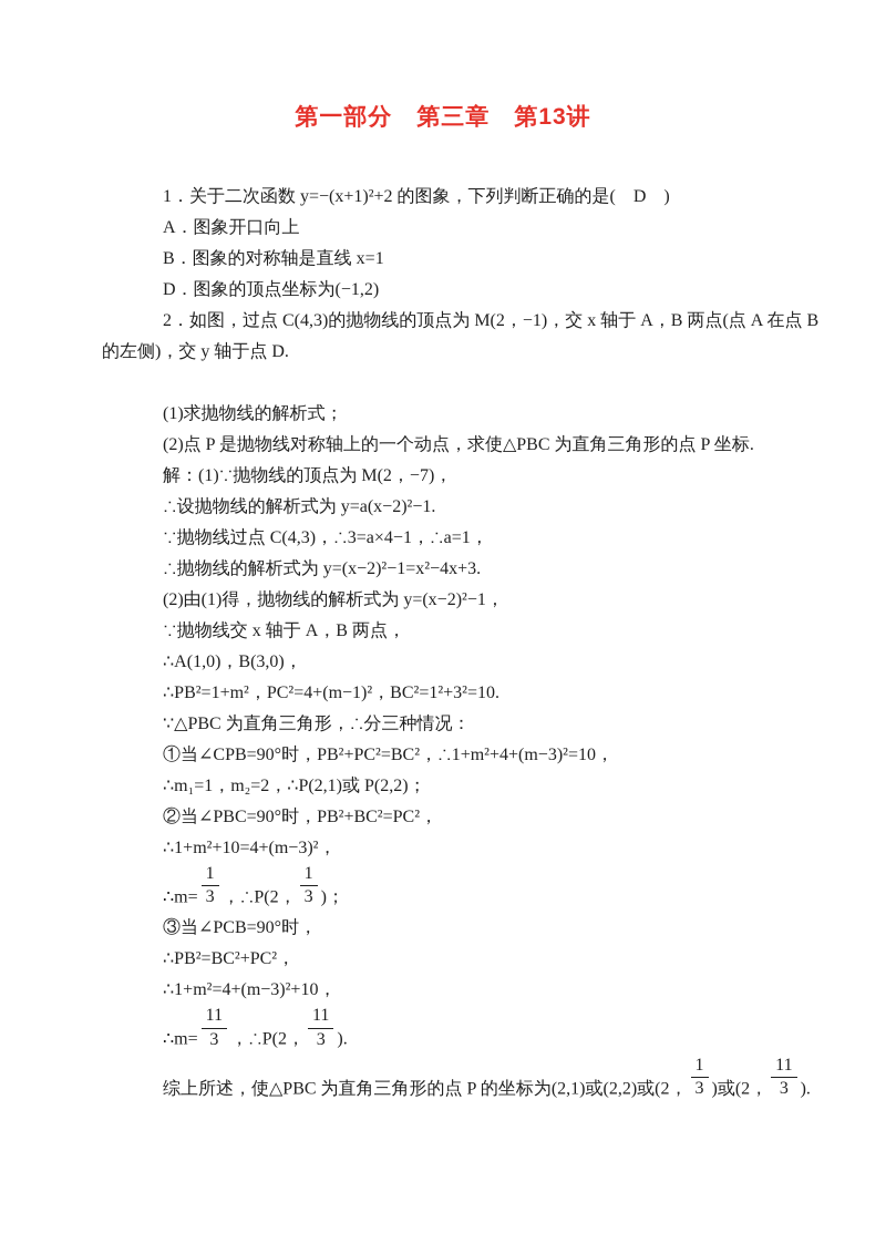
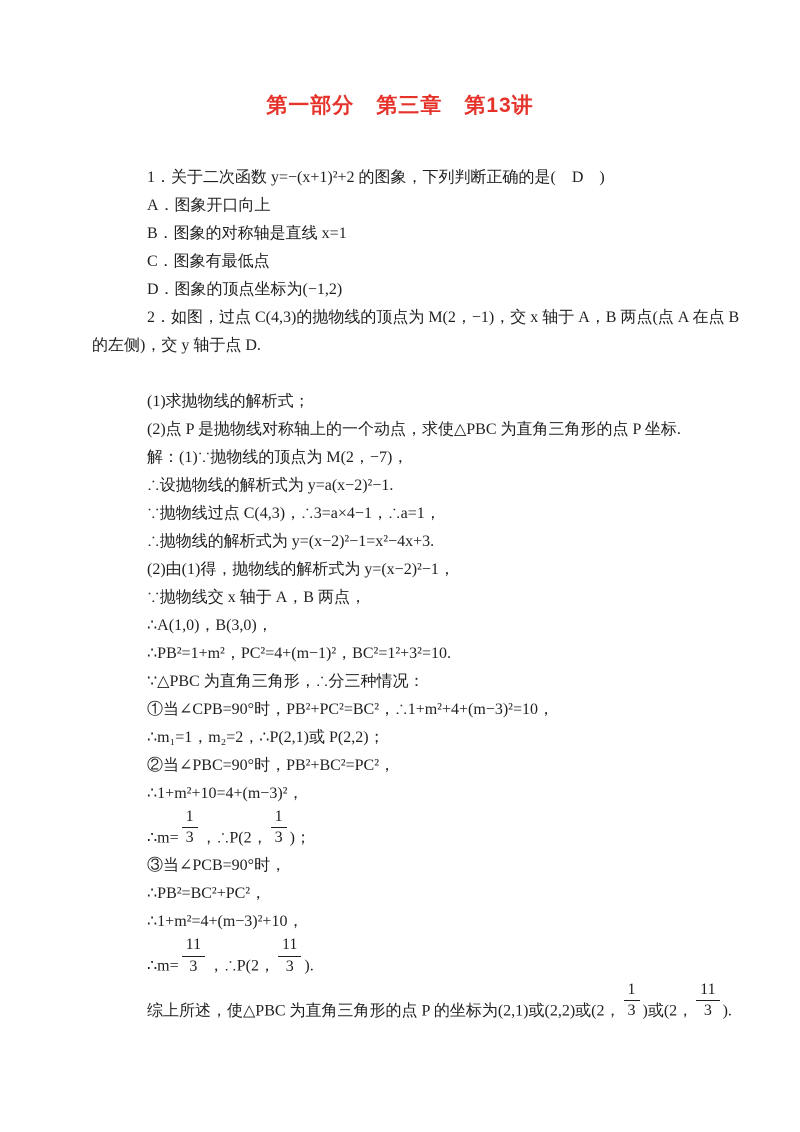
  第一部分 第三章 第13讲
  1．关于二次函数 y=−(x+1)²+2 的图象，下列判断正确的是( D )
  A．图象开口向上
  B．图象的对称轴是直线 x=1
+ C．图象有最低点
  D．图象的顶点坐标为(−1,2)
  2．如图，过点 C(4,3)的抛物线的顶点为 M(2，−1)，交 x 轴于 A，B 两点(点 A 在点 B
  的左侧)，交 y 轴于点 D.
  (1)求抛物线的解析式；
  (2)点 P 是抛物线对称轴上的一个动点，求使△PBC 为直角三角形的点 P 坐标.
  解：(1)∵抛物线的顶点为 M(2，−7)，
  ∴设抛物线的解析式为 y=a(x−2)²−1.
  ∵抛物线过点 C(4,3)，∴3=a×4−1，∴a=1，
  ∴抛物线的解析式为 y=(x−2)²−1=x²−4x+3.
  (2)由(1)得，抛物线的解析式为 y=(x−2)²−1，
  ∵抛物线交 x 轴于 A，B 两点，
  ∴A(1,0)，B(3,0)，
  ∴PB²=1+m²，PC²=4+(m−1)²，BC²=1²+3²=10.
  ∵△PBC 为直角三角形，∴分三种情况：
  ①当∠CPB=90°时，PB²+PC²=BC²，∴1+m²+4+(m−3)²=10，
  ∴m₁=1，m₂=2，∴P(2,1)或 P(2,2)；
  ②当∠PBC=90°时，PB²+BC²=PC²，
  ∴1+m²+10=4+(m−3)²，
  ∴m=
  1
  3
  ，∴P(2，
  1
  3
  )；
  ③当∠PCB=90°时，
  ∴PB²=BC²+PC²，
  ∴1+m²=4+(m−3)²+10，
  ∴m=
  11
  3
  ，∴P(2，
  11
  3
  ).
  综上所述，使△PBC 为直角三角形的点 P 的坐标为(2,1)或(2,2)或(2，
  1
  3
  )或(2，
  11
  3
  ).
